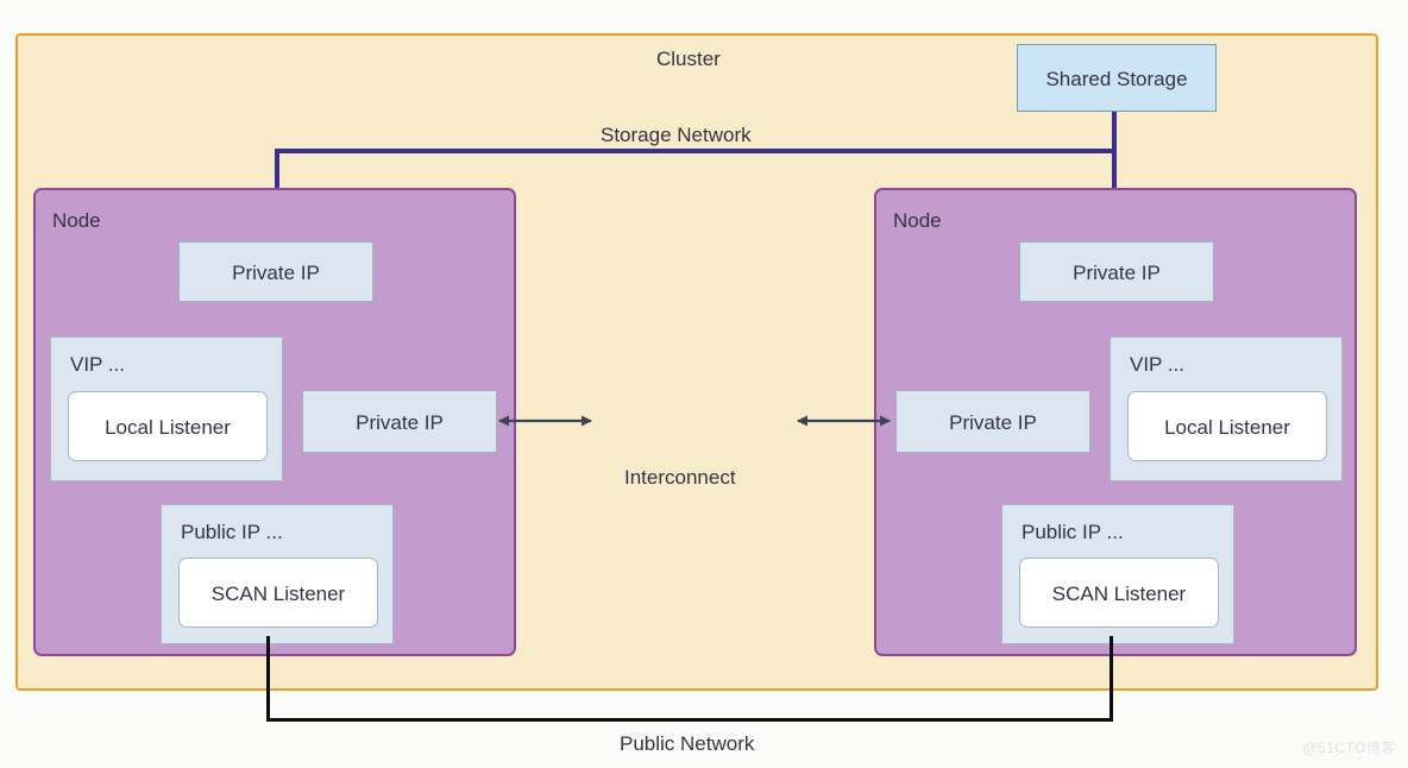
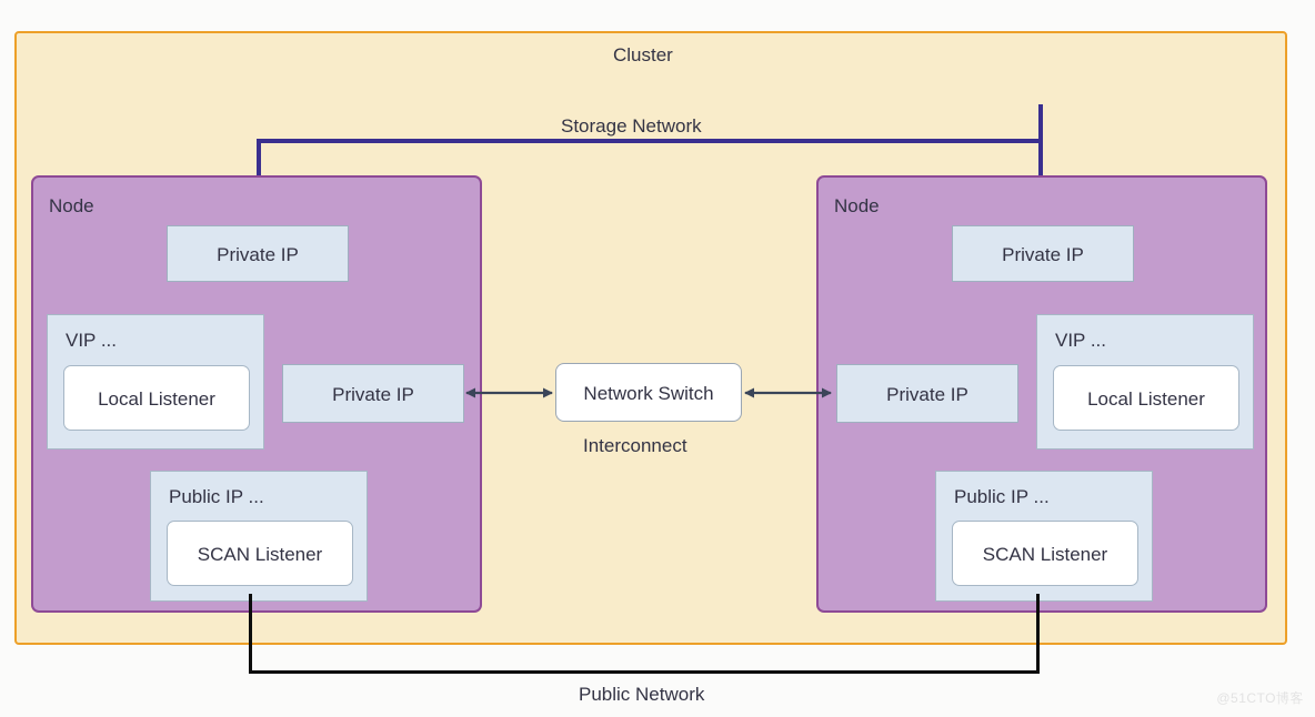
  Cluster
  Storage Network
- Shared Storage
  Node
  Private IP
  VIP ...
  Local Listener
  Private IP
  Public IP ...
  SCAN Listener
  Node
  Private IP
  Private IP
  VIP ...
  Local Listener
  Public IP ...
  SCAN Listener
+ Network Switch
  Interconnect
  Public Network
  @51CTO博客
